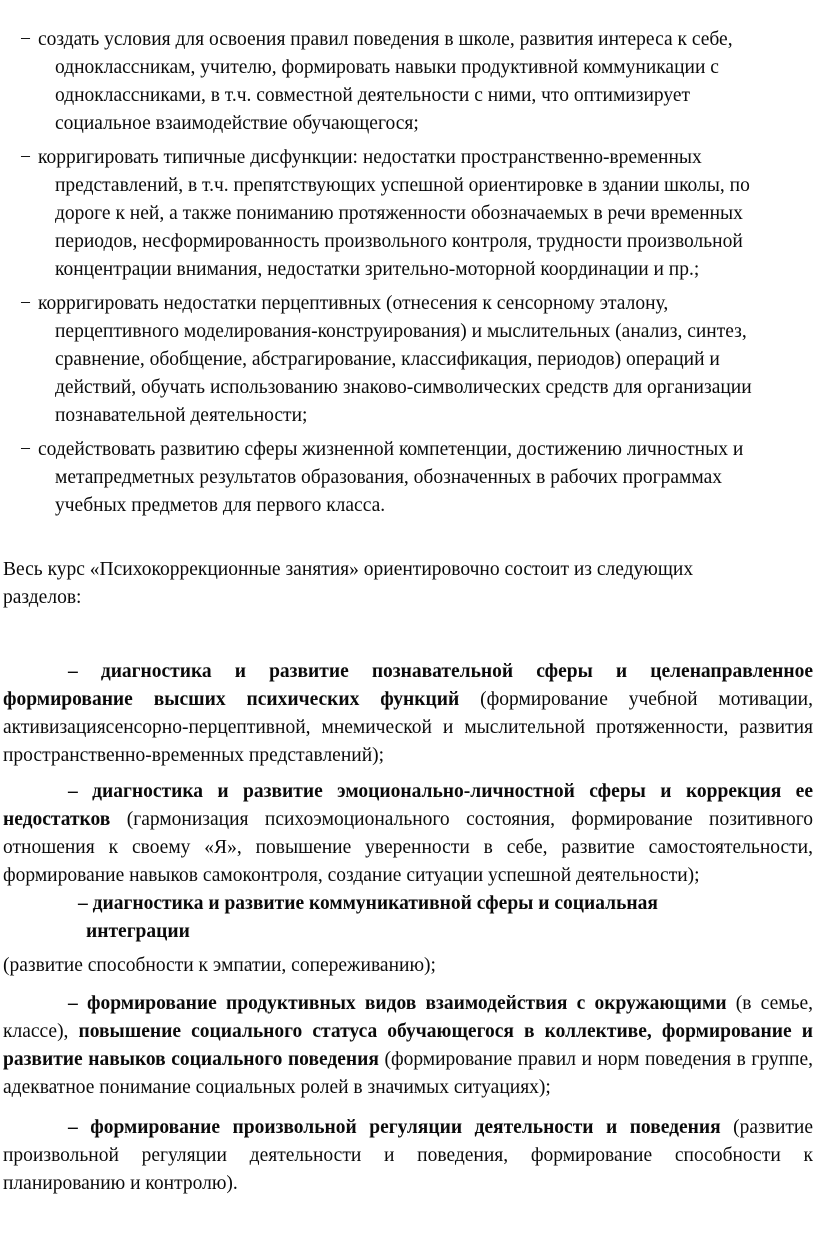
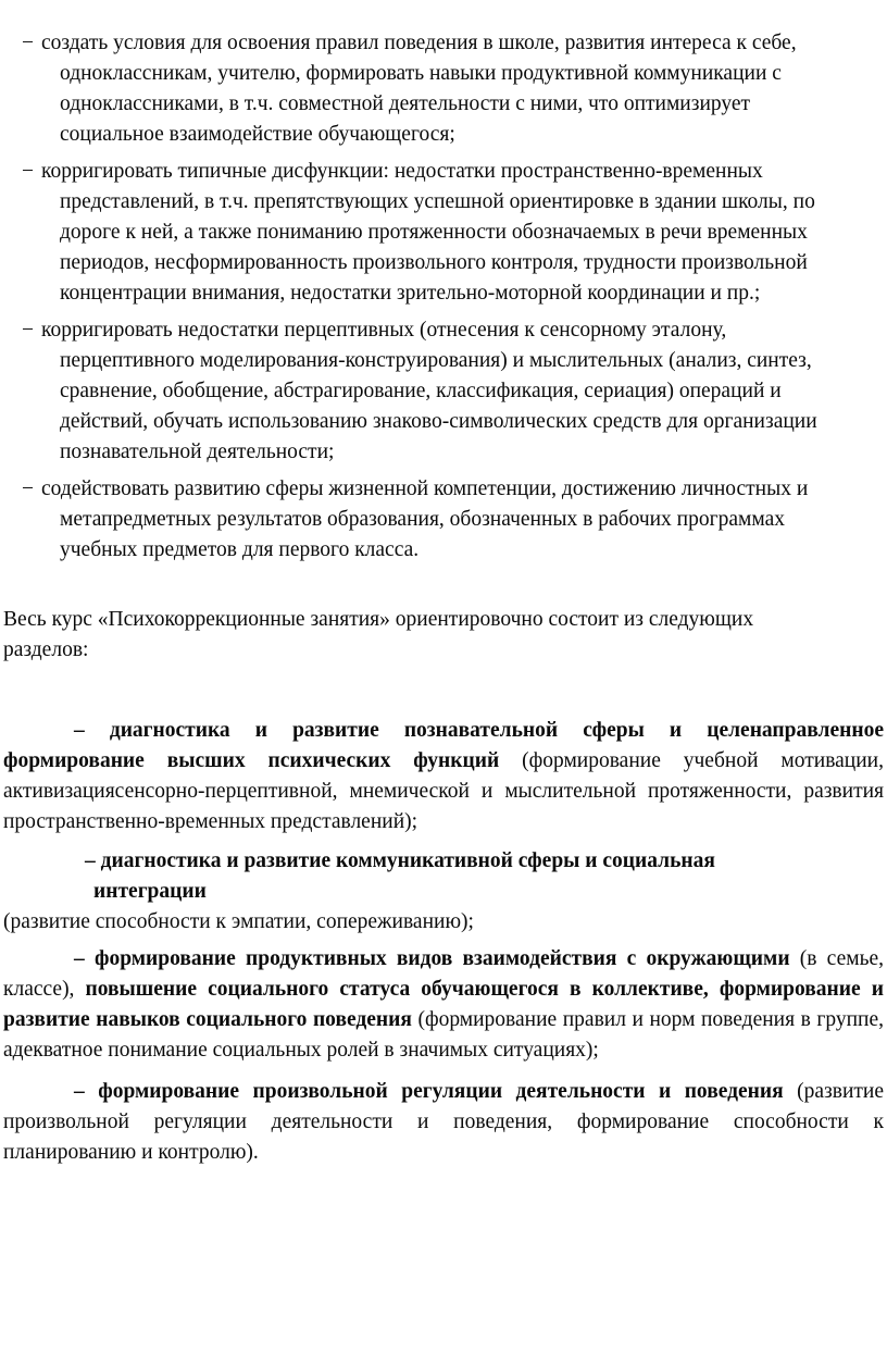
  − создать условия для освоения правил поведения в школе, развития интереса к себе, одноклассникам, учителю, формировать навыки продуктивной коммуникации с одноклассниками, в т.ч. совместной деятельности с ними, что оптимизирует социальное взаимодействие обучающегося;
  − корригировать типичные дисфункции: недостатки пространственно-временных представлений, в т.ч. препятствующих успешной ориентировке в здании школы, по дороге к ней, а также пониманию протяженности обозначаемых в речи временных периодов, несформированность произвольного контроля, трудности произвольной концентрации внимания, недостатки зрительно-моторной координации и пр.;
- − корригировать недостатки перцептивных (отнесения к сенсорному эталону, перцептивного моделирования-конструирования) и мыслительных (анализ, синтез, сравнение, обобщение, абстрагирование, классификация, периодов) операций и действий, обучать использованию знаково-символических средств для организации познавательной деятельности;
+ − корригировать недостатки перцептивных (отнесения к сенсорному эталону, перцептивного моделирования-конструирования) и мыслительных (анализ, синтез, сравнение, обобщение, абстрагирование, классификация, сериация) операций и действий, обучать использованию знаково-символических средств для организации познавательной деятельности;
  − содействовать развитию сферы жизненной компетенции, достижению личностных и метапредметных результатов образования, обозначенных в рабочих программах учебных предметов для первого класса.
  Весь курс «Психокоррекционные занятия» ориентировочно состоит из следующих разделов:
  – диагностика и развитие познавательной сферы и целенаправленное формирование высших психических функций (формирование учебной мотивации, активизациясенсорно-перцептивной, мнемической и мыслительной протяженности, развития пространственно-временных представлений);
- – диагностика и развитие эмоционально-личностной сферы и коррекция ее недостатков (гармонизация психоэмоционального состояния, формирование позитивного отношения к своему «Я», повышение уверенности в себе, развитие самостоятельности, формирование навыков самоконтроля, создание ситуации успешной деятельности);
  – диагностика и развитие коммуникативной сферы и социальная интеграции
  (развитие способности к эмпатии, сопереживанию);
  – формирование продуктивных видов взаимодействия с окружающими (в семье, классе), повышение социального статуса обучающегося в коллективе, формирование и развитие навыков социального поведения (формирование правил и норм поведения в группе, адекватное понимание социальных ролей в значимых ситуациях);
  – формирование произвольной регуляции деятельности и поведения (развитие произвольной регуляции деятельности и поведения, формирование способности к планированию и контролю).
